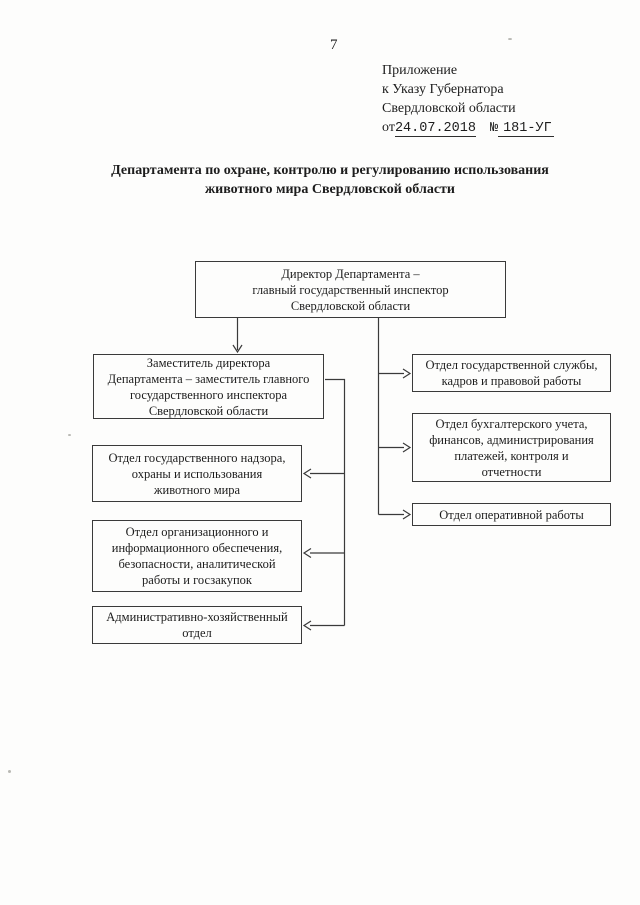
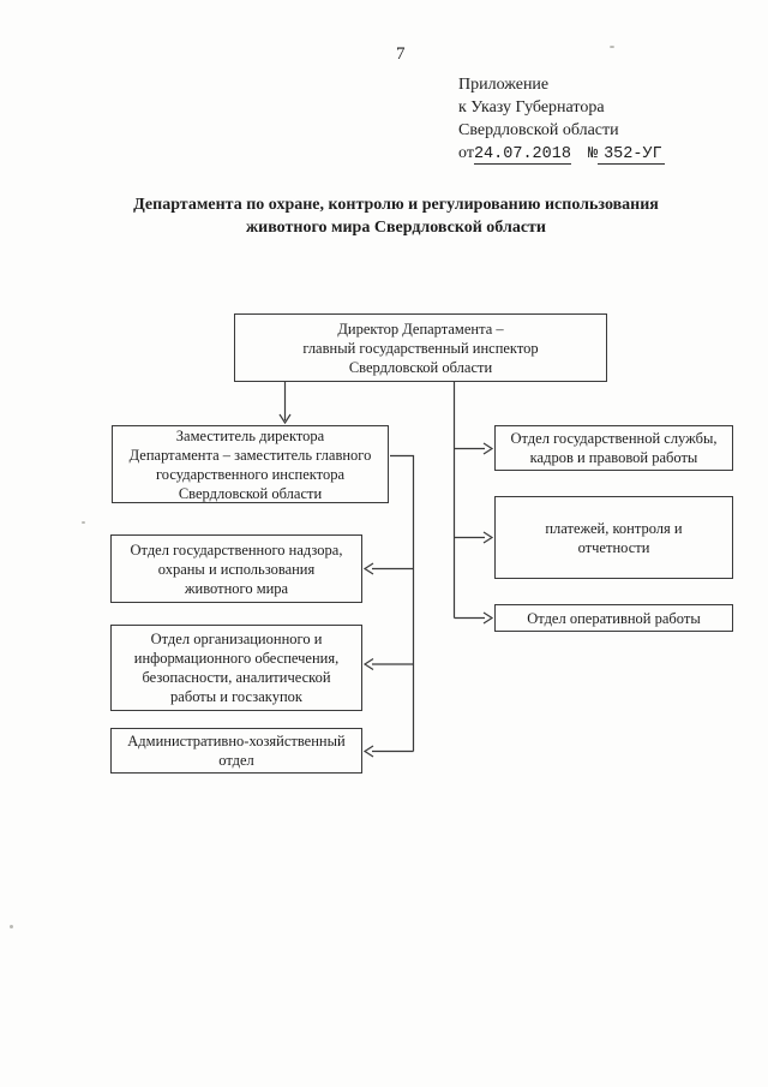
  7
  Приложение
  к Указу Губернатора
  Свердловской области
- от24.07.2018 № 181-УГ
+ от24.07.2018 № 352-УГ
  Департамента по охране, контролю и регулированию использования
  животного мира Свердловской области
  Директор Департамента –
  главный государственный инспектор
  Свердловской области
  Заместитель директора
  Департамента – заместитель главного
  государственного инспектора
  Свердловской области
  Отдел государственной службы,
  кадров и правовой работы
- Отдел бухгалтерского учета,
- финансов, администрирования
  платежей, контроля и
  отчетности
  Отдел оперативной работы
  Отдел государственного надзора,
  охраны и использования
  животного мира
  Отдел организационного и
  информационного обеспечения,
  безопасности, аналитической
  работы и госзакупок
  Административно-хозяйственный
  отдел
